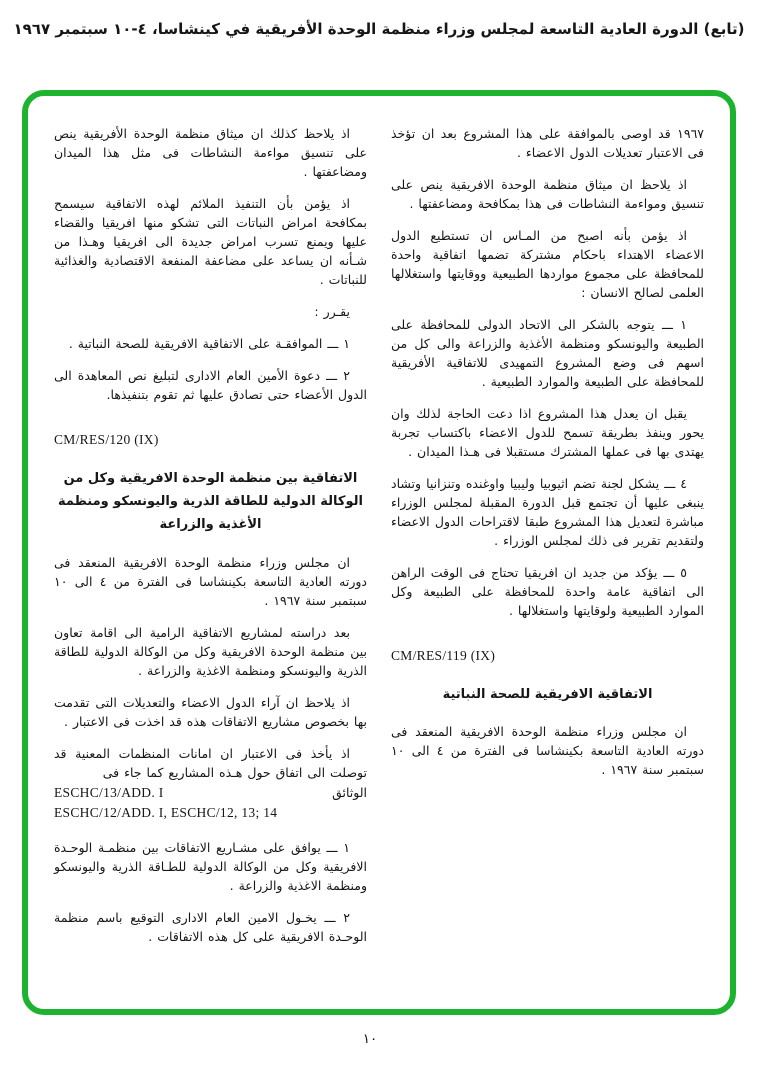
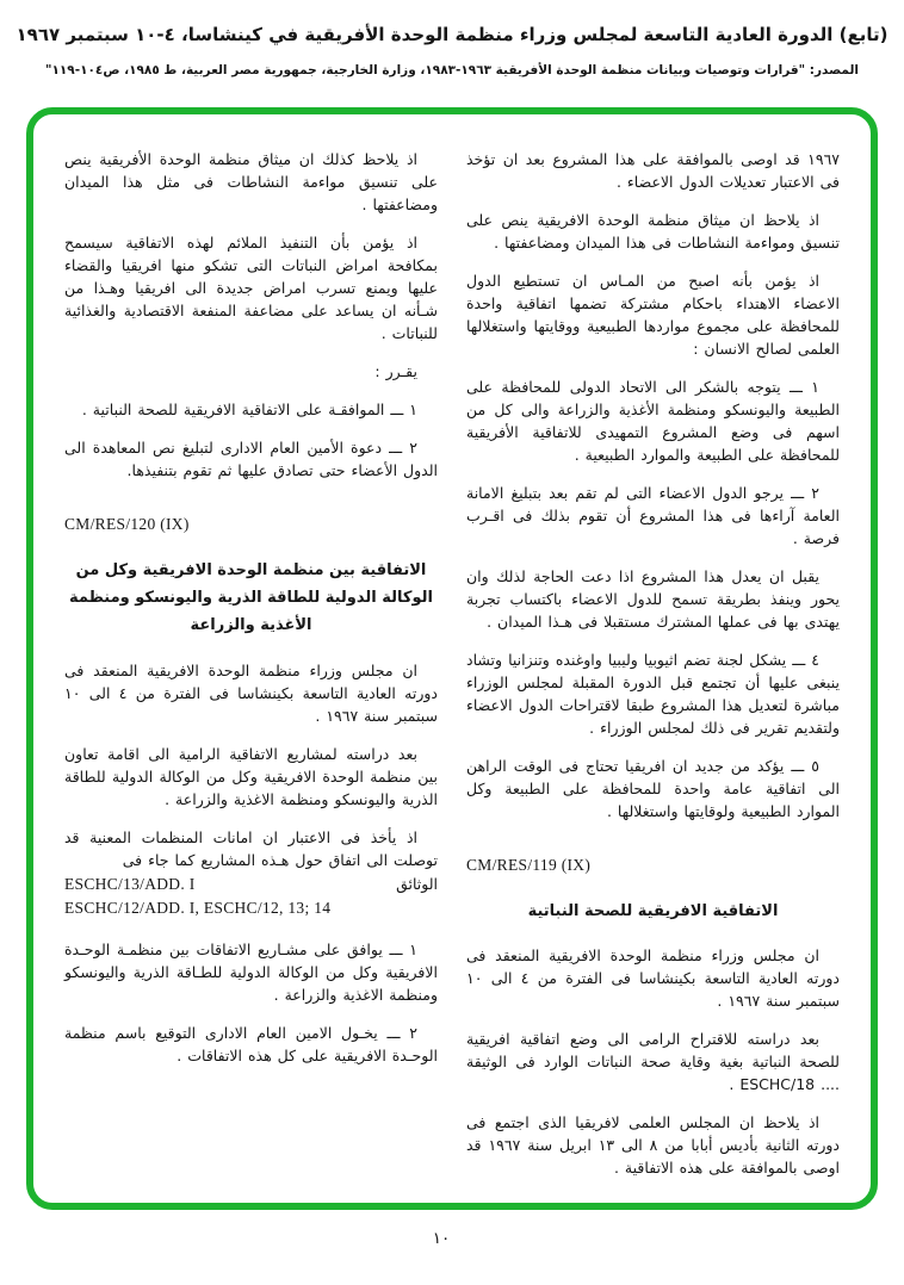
  (تابع) الدورة العادية التاسعة لمجلس وزراء منظمة الوحدة الأفريقية في كينشاسا، ٤-١٠ سبتمبر ١٩٦٧
+ المصدر: "قرارات وتوصيات وبيانات منظمة الوحدة الأفريقية ١٩٦٣-١٩٨٣، وزارة الخارجية، جمهورية مصر العربية، ط ١٩٨٥، ص١٠٤-١١٩"
  ١٩٦٧ قد اوصى بالموافقة على هذا المشروع بعد ان تؤخذ فى الاعتبار تعديلات الدول الاعضاء .
- اذ يلاحظ ان ميثاق منظمة الوحدة الافريقية ينص على تنسيق ومواءمة النشاطات فى هذا بمكافحة ومضاعفتها .
+ اذ يلاحظ ان ميثاق منظمة الوحدة الافريقية ينص على تنسيق ومواءمة النشاطات فى هذا الميدان ومضاعفتها .
  اذ يؤمن بأنه اصبح من المـاس ان تستطيع الدول الاعضاء الاهتداء باحكام مشتركة تضمها اتفاقية واحدة للمحافظة على مجموع مواردها الطبيعية ووقايتها واستغلالها العلمى لصالح الانسان :
  ١ ـــ يتوجه بالشكر الى الاتحاد الدولى للمحافظة على الطبيعة واليونسكو ومنظمة الأغذية والزراعة والى كل من اسهم فى وضع المشروع التمهيدى للاتفاقية الأفريقية للمحافظة على الطبيعة والموارد الطبيعية .
+ ٢ ـــ يرجو الدول الاعضاء التى لم تقم بعد بتبليغ الامانة العامة آراءها فى هذا المشروع أن تقوم بذلك فى اقـرب فرصة .
  يقبل ان يعدل هذا المشروع اذا دعت الحاجة لذلك وان يحور وينفذ بطريقة تسمح للدول الاعضاء باكتساب تجربة يهتدى بها فى عملها المشترك مستقبلا فى هـذا الميدان .
  ٤ ـــ يشكل لجنة تضم اثيوبيا وليبيا واوغنده وتنزانيا وتشاد ينبغى عليها أن تجتمع قبل الدورة المقبلة لمجلس الوزراء مباشرة لتعديل هذا المشروع طبقا لاقتراحات الدول الاعضاء ولتقديم تقرير فى ذلك لمجلس الوزراء .
  ٥ ـــ يؤكد من جديد ان افريقيا تحتاج فى الوقت الراهن الى اتفاقية عامة واحدة للمحافظة على الطبيعة وكل الموارد الطبيعية ولوقايتها واستغلالها .
  CM/RES/119 (IX)
  الاتفاقية الافريقية للصحة النباتية
  ان مجلس وزراء منظمة الوحدة الافريقية المنعقد فى دورته العادية التاسعة بكينشاسا فى الفترة من ٤ الى ١٠ سبتمبر سنة ١٩٦٧ .
+ بعد دراسته للاقتراح الرامى الى وضع اتفاقية افريقية للصحة النباتية بغية وقاية صحة النباتات الوارد فى الوثيقة .... ESCHC/18 .
+ اذ يلاحظ ان المجلس العلمى لافريقيا الذى اجتمع فى دورته الثانية بأديس أبابا من ٨ الى ١٣ ابريل سنة ١٩٦٧ قد اوصى بالموافقة على هذه الاتفاقية .
  اذ يلاحظ كذلك ان ميثاق منظمة الوحدة الأفريقية ينص على تنسيق مواءمة النشاطات فى مثل هذا الميدان ومضاعفتها .
  اذ يؤمن بأن التنفيذ الملائم لهذه الاتفاقية سيسمح بمكافحة امراض النباتات التى تشكو منها افريقيا والقضاء عليها ويمنع تسرب امراض جديدة الى افريقيا وهـذا من شـأنه ان يساعد على مضاعفة المنفعة الاقتصادية والغذائية للنباتات .
  يقـرر :
  ١ ـــ الموافقـة على الاتفاقية الافريقية للصحة النباتية .
  ٢ ـــ دعوة الأمين العام الادارى لتبليغ نص المعاهدة الى الدول الأعضاء حتى تصادق عليها ثم تقوم بتنفيذها.
  CM/RES/120 (IX)
  الاتفاقية بين منظمة الوحدة الافريقية وكل من الوكالة الدولية للطاقة الذرية واليونسكو ومنظمة الأغذية والزراعة
  ان مجلس وزراء منظمة الوحدة الافريقية المنعقد فى دورته العادية التاسعة بكينشاسا فى الفترة من ٤ الى ١٠ سبتمبر سنة ١٩٦٧ .
  بعد دراسته لمشاريع الاتفاقية الرامية الى اقامة تعاون بين منظمة الوحدة الافريقية وكل من الوكالة الدولية للطاقة الذرية واليونسكو ومنظمة الاغذية والزراعة .
- اذ يلاحظ ان آراء الدول الاعضاء والتعديلات التى تقدمت بها بخصوص مشاريع الاتفاقات هذه قد اخذت فى الاعتبار .
  اذ يأخذ فى الاعتبار ان امانات المنظمات المعنية قد توصلت الى اتفاق حول هـذه المشاريع كما جاء فى
  ESCHC/13/ADD. I
  الوثائق
  ESCHC/12/ADD. I, ESCHC/12, 13; 14
  ١ ـــ يوافق على مشـاريع الاتفاقات بين منظمـة الوحـدة الافريقية وكل من الوكالة الدولية للطـاقة الذرية واليونسكو ومنظمة الاغذية والزراعة .
  ٢ ـــ يخـول الامين العام الادارى التوقيع باسم منظمة الوحـدة الافريقية على كل هذه الاتفاقات .
  ١٠
